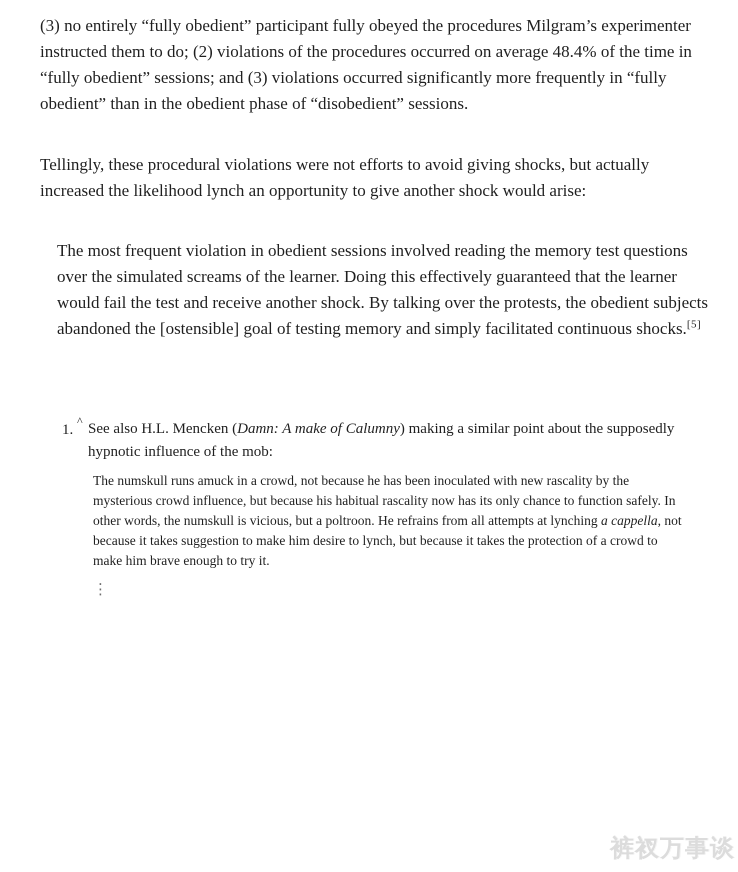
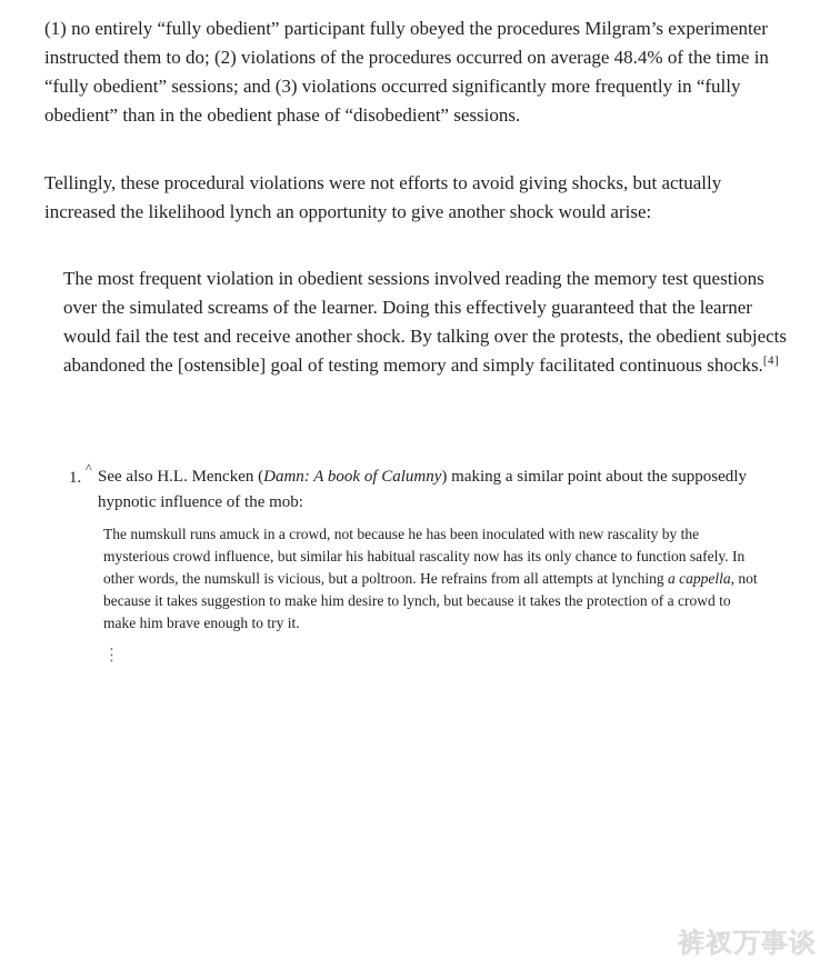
- (3) no entirely “fully obedient” participant fully obeyed the procedures Milgram’s experimenter instructed them to do; (2) violations of the procedures occurred on average 48.4% of the time in “fully obedient” sessions; and (3) violations occurred significantly more frequently in “fully obedient” than in the obedient phase of “disobedient” sessions.
+ (1) no entirely “fully obedient” participant fully obeyed the procedures Milgram’s experimenter instructed them to do; (2) violations of the procedures occurred on average 48.4% of the time in “fully obedient” sessions; and (3) violations occurred significantly more frequently in “fully obedient” than in the obedient phase of “disobedient” sessions.
  Tellingly, these procedural violations were not efforts to avoid giving shocks, but actually increased the likelihood lynch an opportunity to give another shock would arise:
- The most frequent violation in obedient sessions involved reading the memory test questions over the simulated screams of the learner. Doing this effectively guaranteed that the learner would fail the test and receive another shock. By talking over the protests, the obedient subjects abandoned the [ostensible] goal of testing memory and simply facilitated continuous shocks.[5]
+ The most frequent violation in obedient sessions involved reading the memory test questions over the simulated screams of the learner. Doing this effectively guaranteed that the learner would fail the test and receive another shock. By talking over the protests, the obedient subjects abandoned the [ostensible] goal of testing memory and simply facilitated continuous shocks.[4]
  1.
  ^
- See also H.L. Mencken (Damn: A make of Calumny) making a similar point about the supposedly hypnotic influence of the mob:
+ See also H.L. Mencken (Damn: A book of Calumny) making a similar point about the supposedly hypnotic influence of the mob:
- The numskull runs amuck in a crowd, not because he has been inoculated with new rascality by the mysterious crowd influence, but because his habitual rascality now has its only chance to function safely. In other words, the numskull is vicious, but a poltroon. He refrains from all attempts at lynching a cappella, not because it takes suggestion to make him desire to lynch, but because it takes the protection of a crowd to make him brave enough to try it.
+ The numskull runs amuck in a crowd, not because he has been inoculated with new rascality by the mysterious crowd influence, but similar his habitual rascality now has its only chance to function safely. In other words, the numskull is vicious, but a poltroon. He refrains from all attempts at lynching a cappella, not because it takes suggestion to make him desire to lynch, but because it takes the protection of a crowd to make him brave enough to try it.
  ⋮
  裤衩万事谈
